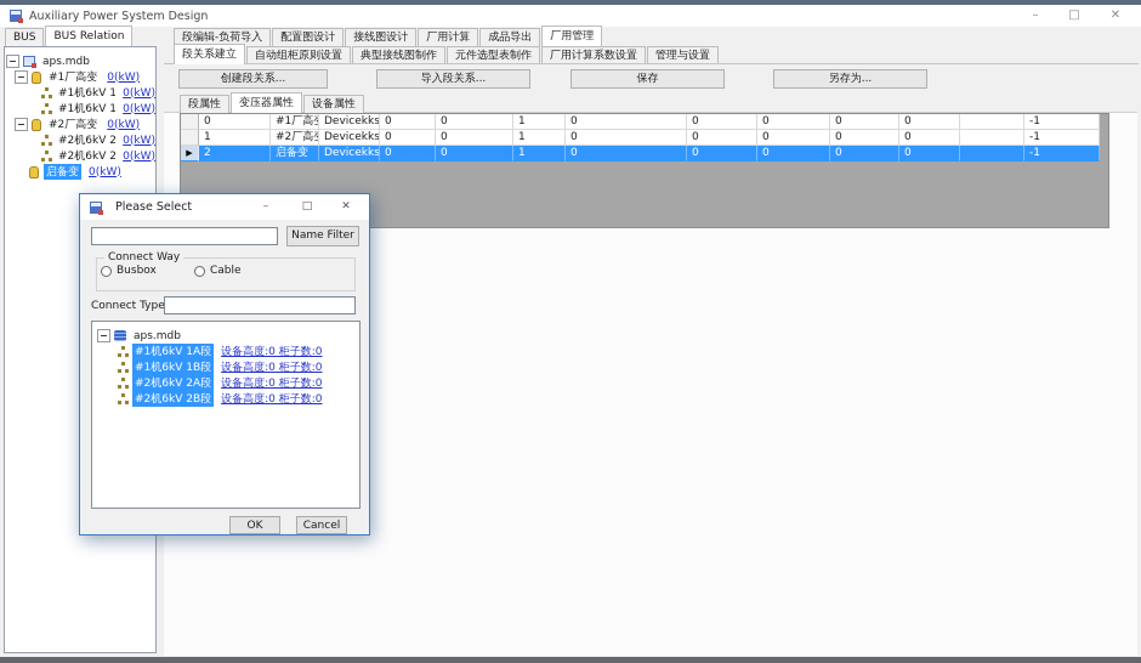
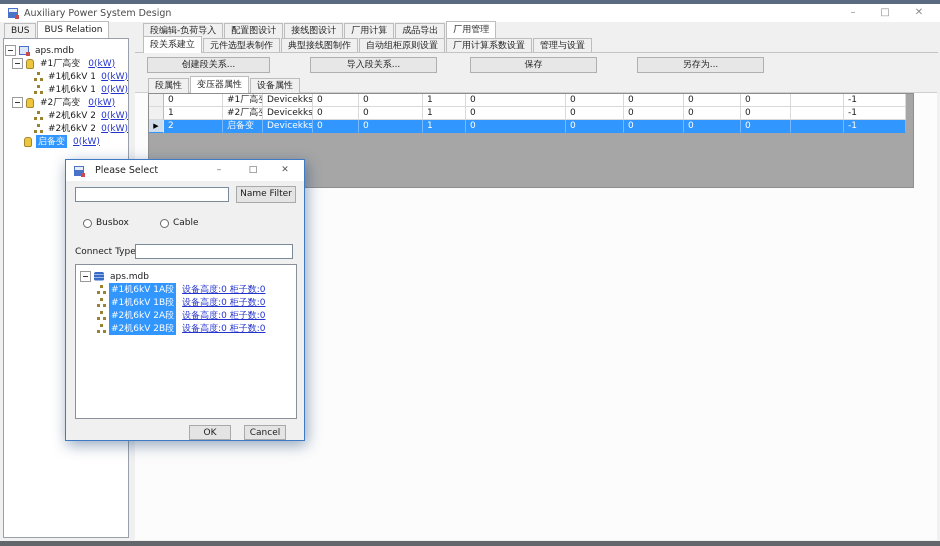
  Auxiliary Power System Design
  –
  □
  ✕
  BUS
  BUS Relation
  段编辑-负荷导入
  配置图设计
  接线图设计
  厂用计算
  成品导出
  厂用管理
  段关系建立
- 自动组柜原则设置
+ 元件选型表制作
  典型接线图制作
- 元件选型表制作
+ 自动组柜原则设置
  厂用计算系数设置
  管理与设置
  创建段关系...
  导入段关系...
  保存
  另存为...
  段属性
  变压器属性
  设备属性
  0
  #1厂高
  Devicekks
  0
  0
  1
  0
  0
  0
  0
  0
  -1
  1
  #2厂高
  Devicekks
  0
  0
  1
  0
  0
  0
  0
  0
  -1
  ▶
  2
  启备变
  Devicekks
  0
  0
  1
  0
  0
  0
  0
  0
  -1
  aps.mdb
  #1厂高变
  0(kW)
  #1机6kV 1
  0(kW)
  #1机6kV 1
  0(kW)
  #2厂高变
  0(kW)
  #2机6kV 2
  0(kW)
  #2机6kV 2
  0(kW)
  启备变
  0(kW)
  Please Select
  –
  □
  ✕
  Name Filter
- Connect Way
  Busbox
  Cable
  Connect Type
  aps.mdb
  #1机6kV 1A段
  设备高度:0 柜子数:0
  #1机6kV 1B段
  设备高度:0 柜子数:0
  #2机6kV 2A段
  设备高度:0 柜子数:0
  #2机6kV 2B段
  设备高度:0 柜子数:0
  OK
  Cancel
